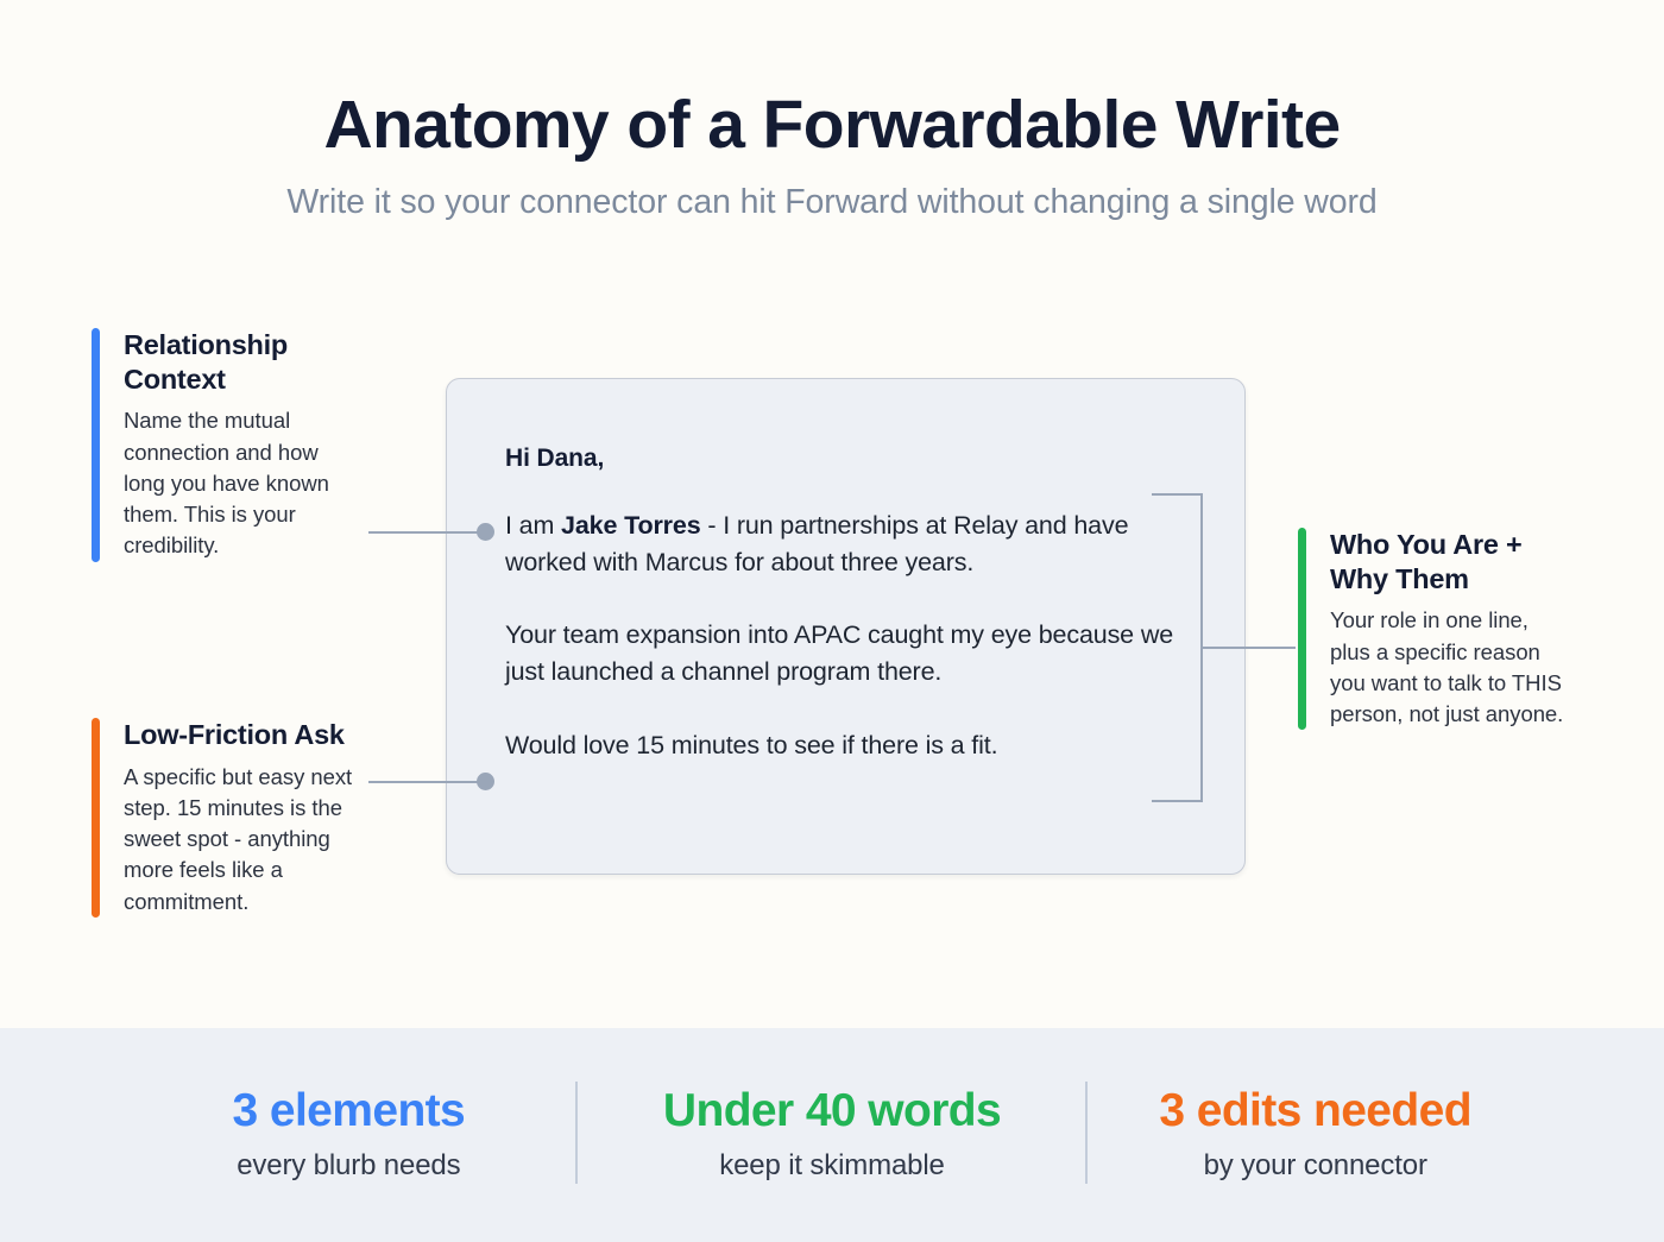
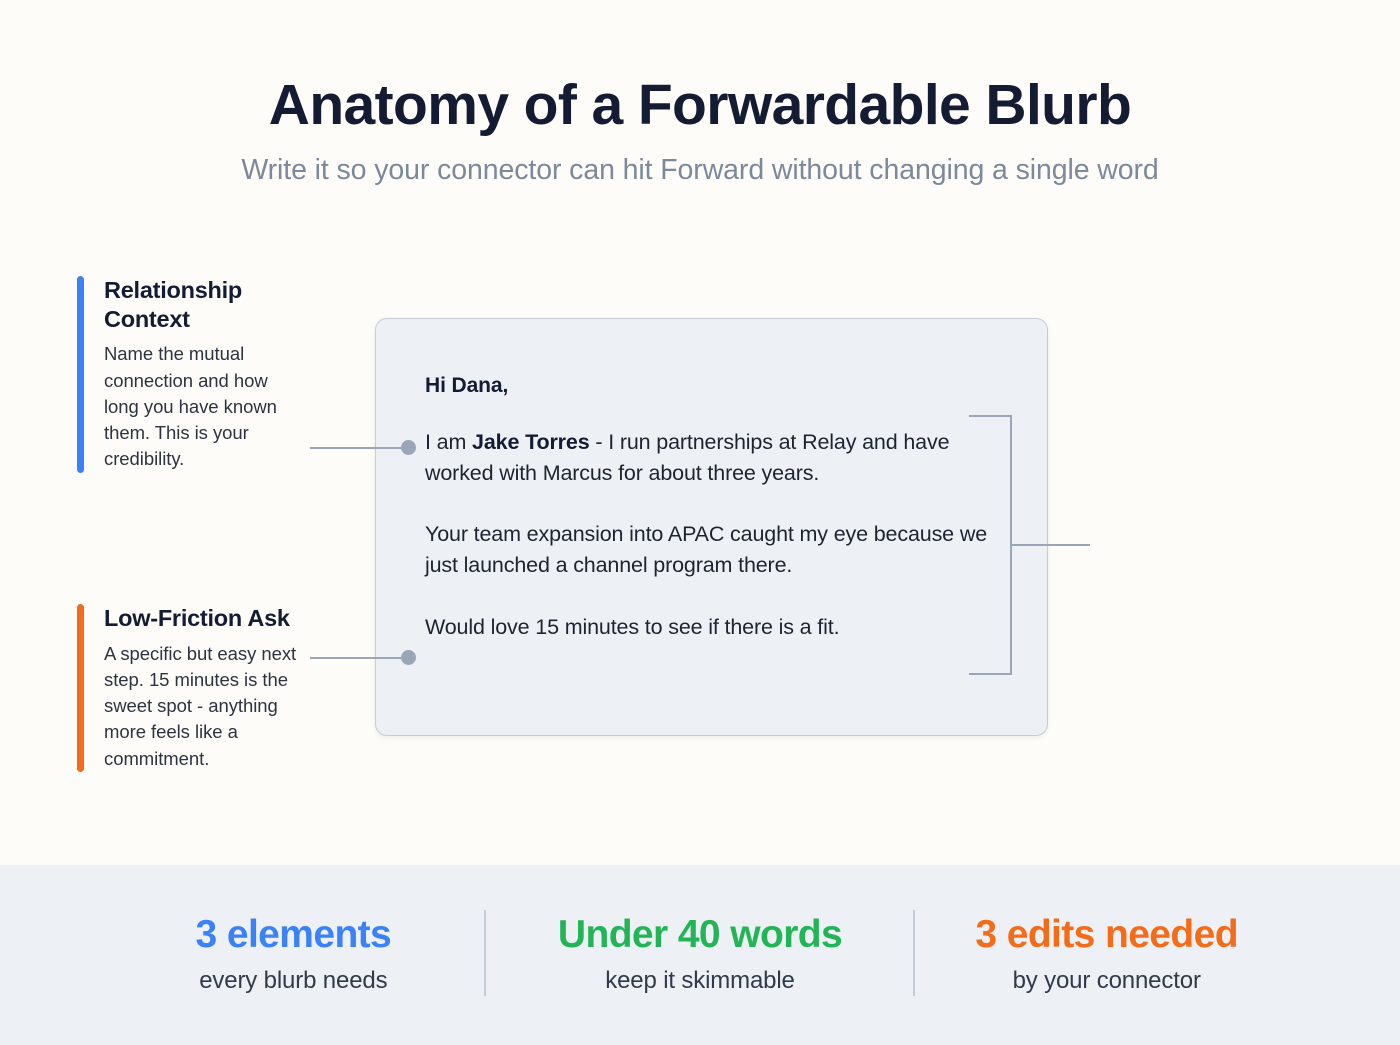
- Anatomy of a Forwardable Write
+ Anatomy of a Forwardable Blurb
  Write it so your connector can hit Forward without changing a single word
  Relationship Context
  Name the mutual connection and how long you have known them. This is your credibility.
  Low-Friction Ask
  A specific but easy next step. 15 minutes is the sweet spot - anything more feels like a commitment.
- Who You Are + Why Them
- Your role in one line, plus a specific reason you want to talk to THIS person, not just anyone.
  Hi Dana,
  I am Jake Torres - I run partnerships at Relay and have worked with Marcus for about three years.
  Your team expansion into APAC caught my eye because we just launched a channel program there.
  Would love 15 minutes to see if there is a fit.
  3 elements
  every blurb needs
  Under 40 words
  keep it skimmable
  3 edits needed
  by your connector
